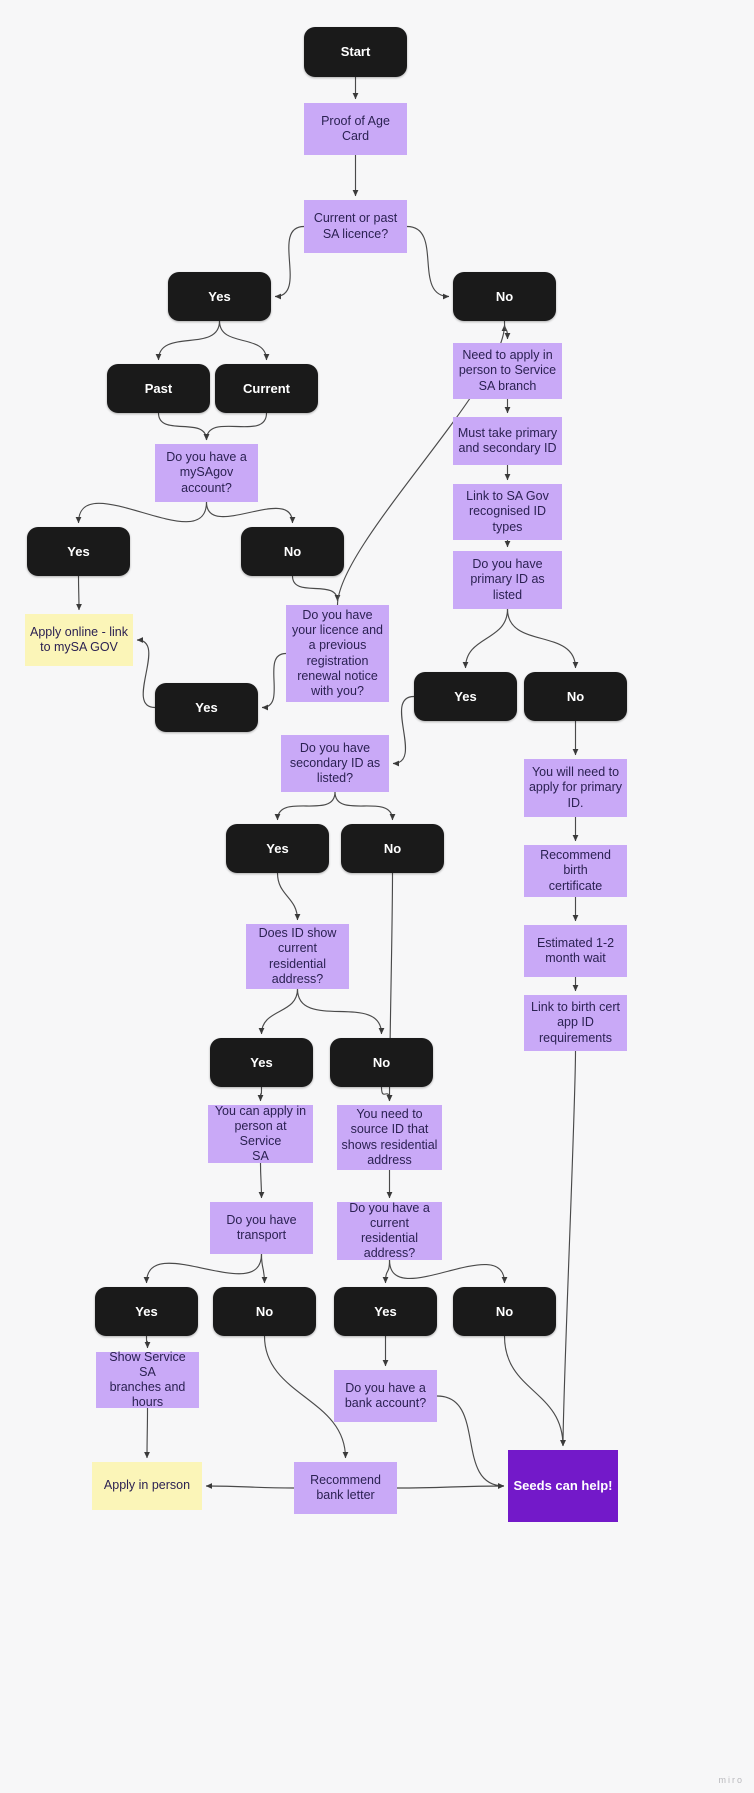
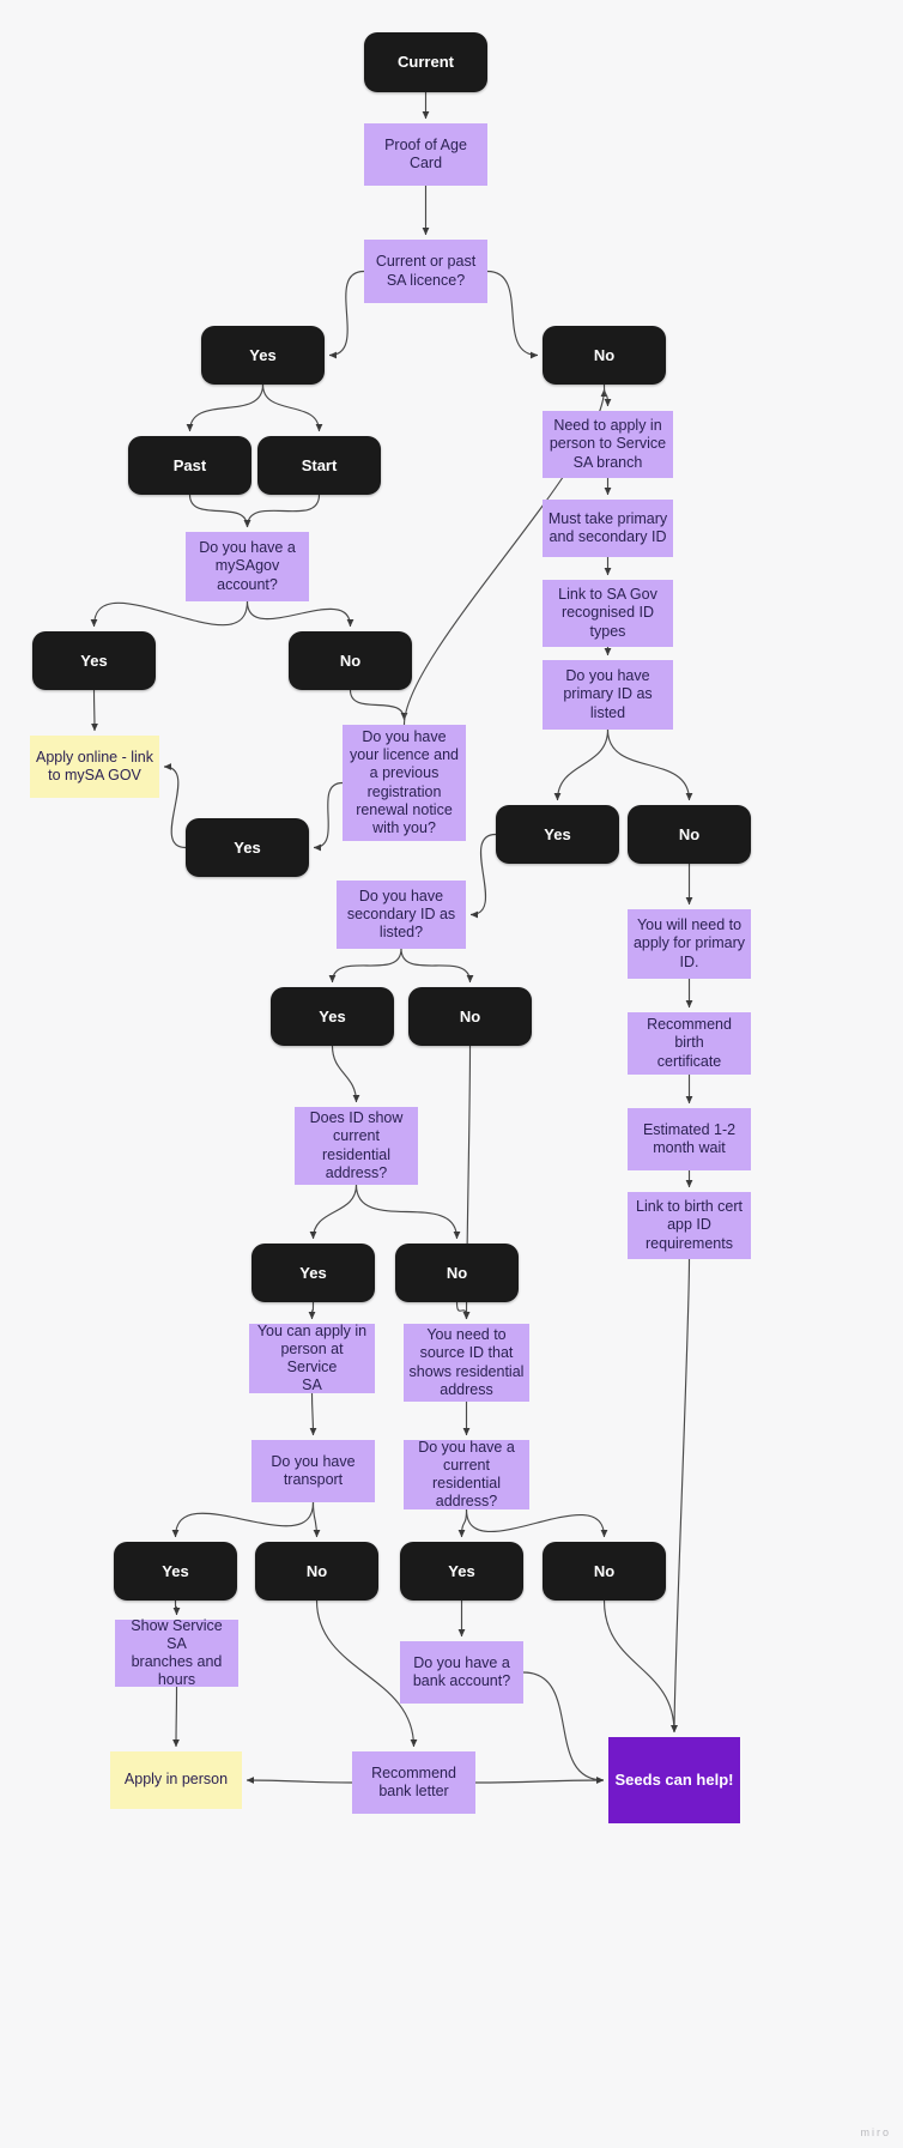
- Start
+ Current
  Proof of Age
  Card
  Current or past
  SA licence?
  Yes
  No
  Past
- Current
+ Start
  Do you have a
  mySAgov
  account?
  Yes
  No
  Apply online - link
  to mySA GOV
  Do you have
  your licence and
  a previous
  registration
  renewal notice
  with you?
  Yes
  Need to apply in
  person to Service
  SA branch
  Must take primary
  and secondary ID
  Link to SA Gov
  recognised ID
  types
  Do you have
  primary ID as
  listed
  Yes
  No
  You will need to
  apply for primary
  ID.
  Recommend birth
  certificate
  Estimated 1-2
  month wait
  Link to birth cert
  app ID
  requirements
  Do you have
  secondary ID as
  listed?
  Yes
  No
  Does ID show
  current
  residential
  address?
  Yes
  No
  You can apply in
  person at Service
  SA
  You need to
  source ID that
  shows residential
  address
  Do you have
  transport
  Do you have a
  current residential
  address?
  Yes
  No
  Yes
  No
  Show Service SA
  branches and
  hours
  Do you have a
  bank account?
  Apply in person
  Recommend
  bank letter
  Seeds can help!
  miro
